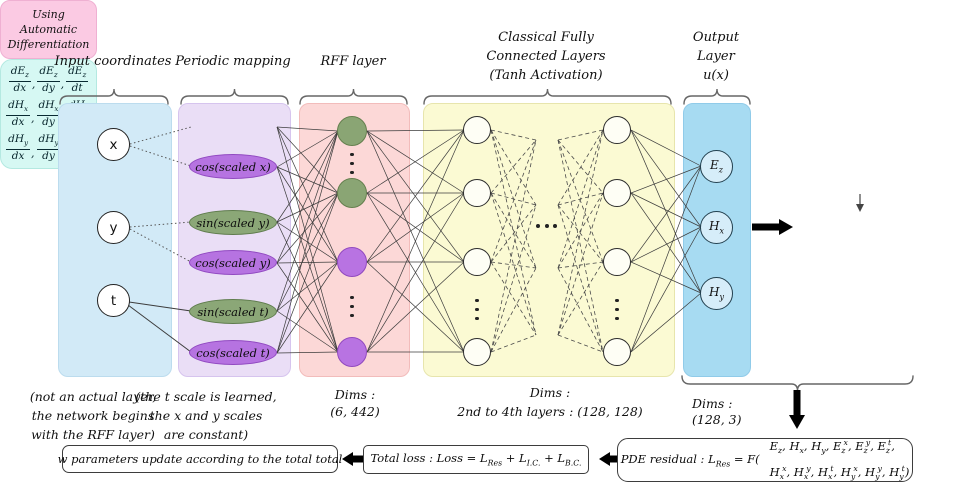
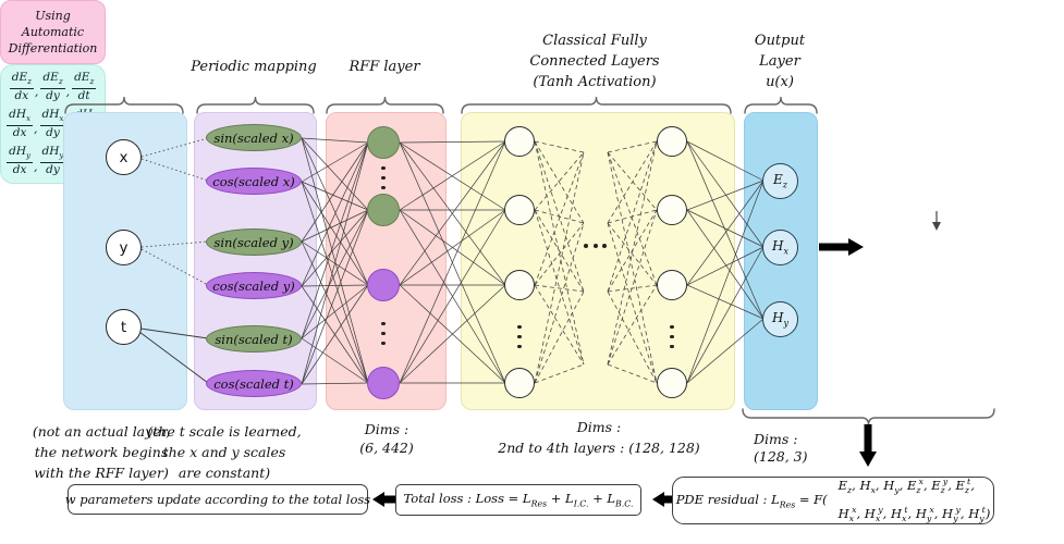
- Input coordinates
  Periodic mapping
  RFF layer
  Classical Fully
  Connected Layers
  (Tanh Activation)
  Output
  Layer
  u(x)
  x
  y
  t
+ sin(scaled x)
  cos(scaled x)
  sin(scaled y)
  cos(scaled y)
  sin(scaled t)
  cos(scaled t)
  Ez
  Hx
  Hy
  Using
  Automatic
  Differentiation
  dEz
  dx
  ,
  dEz
  dy
  ,
  dEz
  dt
  dHx
  dx
  ,
  dHx
  dy
  dHy
  dx
  ,
  dHy
  dy
  (not an actual layer,
  the network begins
  with the RFF layer)
  (the t scale is learned,
  the x and y scales
  are constant)
  Dims :
  (6, 442)
  Dims :
  2nd to 4th layers : (128, 128)
  Dims :
  (128, 3)
- w parameters update according to the total total
+ w parameters update according to the total loss
  Total loss : Loss = LRes + LI.C. + LB.C.
  PDE residual : LRes = F(
  Ez, Hx, Hy, Ezx, Ezy, Ezt,
  Hxx, Hxy, Hxt, Hyx, Hyy, Hyt)
